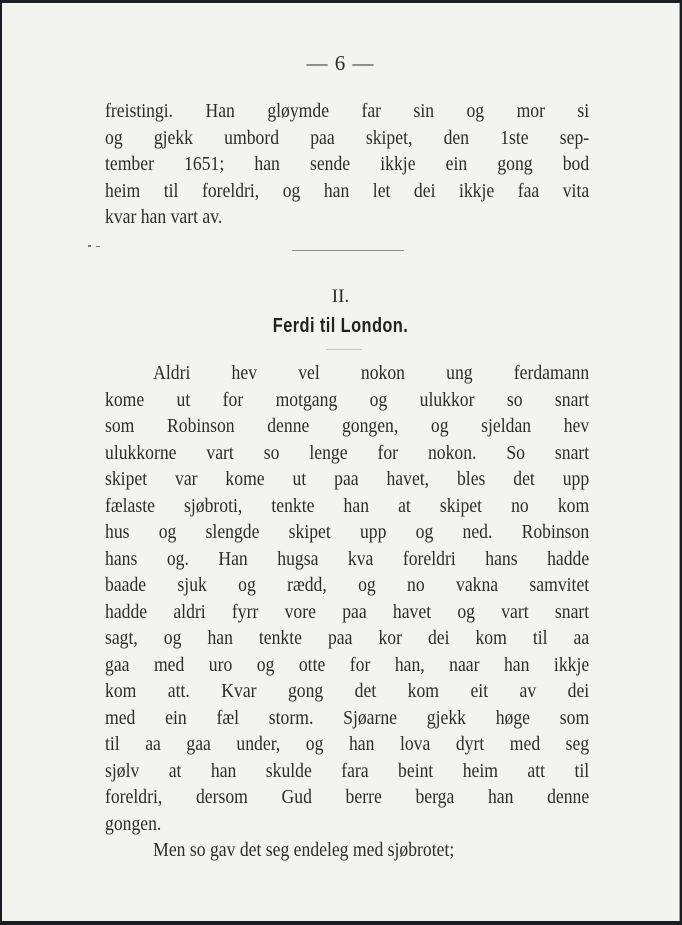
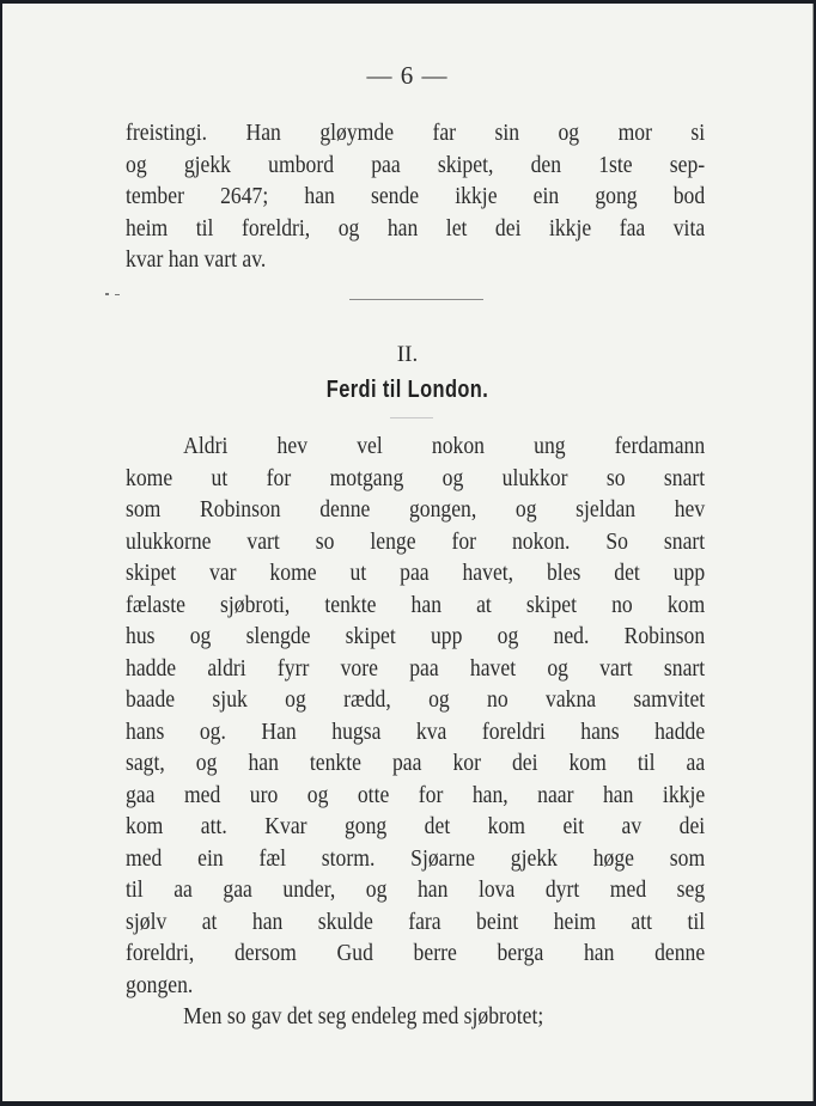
  — 6 —
  freistingi. Han gløymde far sin og mor si
  og gjekk umbord paa skipet, den 1ste sep-
- tember 1651; han sende ikkje ein gong bod
+ tember 2647; han sende ikkje ein gong bod
  heim til foreldri, og han let dei ikkje faa vita
  kvar han vart av.
  II.
  Ferdi til London.
  Aldri hev vel nokon ung ferdamann
  kome ut for motgang og ulukkor so snart
  som Robinson denne gongen, og sjeldan hev
  ulukkorne vart so lenge for nokon. So snart
  skipet var kome ut paa havet, bles det upp
  fælaste sjøbroti, tenkte han at skipet no kom
  hus og slengde skipet upp og ned. Robinson
- hans og. Han hugsa kva foreldri hans hadde
+ hadde aldri fyrr vore paa havet og vart snart
  baade sjuk og rædd, og no vakna samvitet
- hadde aldri fyrr vore paa havet og vart snart
+ hans og. Han hugsa kva foreldri hans hadde
  sagt, og han tenkte paa kor dei kom til aa
  gaa med uro og otte for han, naar han ikkje
  kom att. Kvar gong det kom eit av dei
  med ein fæl storm. Sjøarne gjekk høge som
  til aa gaa under, og han lova dyrt med seg
  sjølv at han skulde fara beint heim att til
  foreldri, dersom Gud berre berga han denne
  gongen.
  Men so gav det seg endeleg med sjøbrotet;
